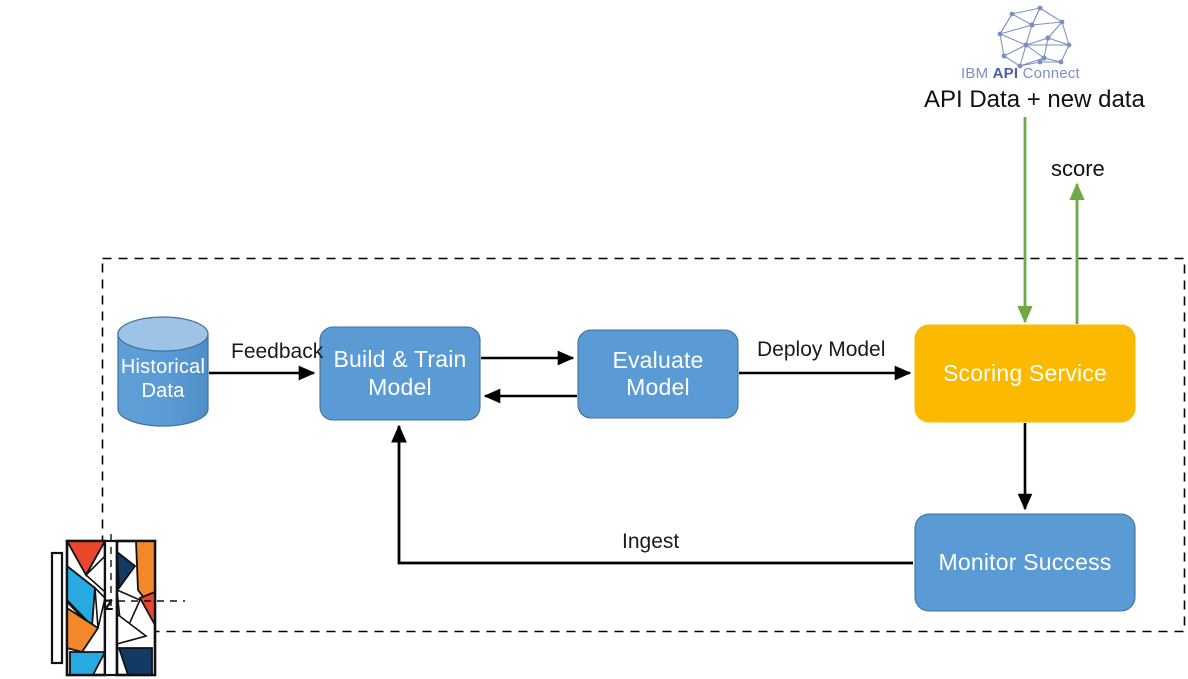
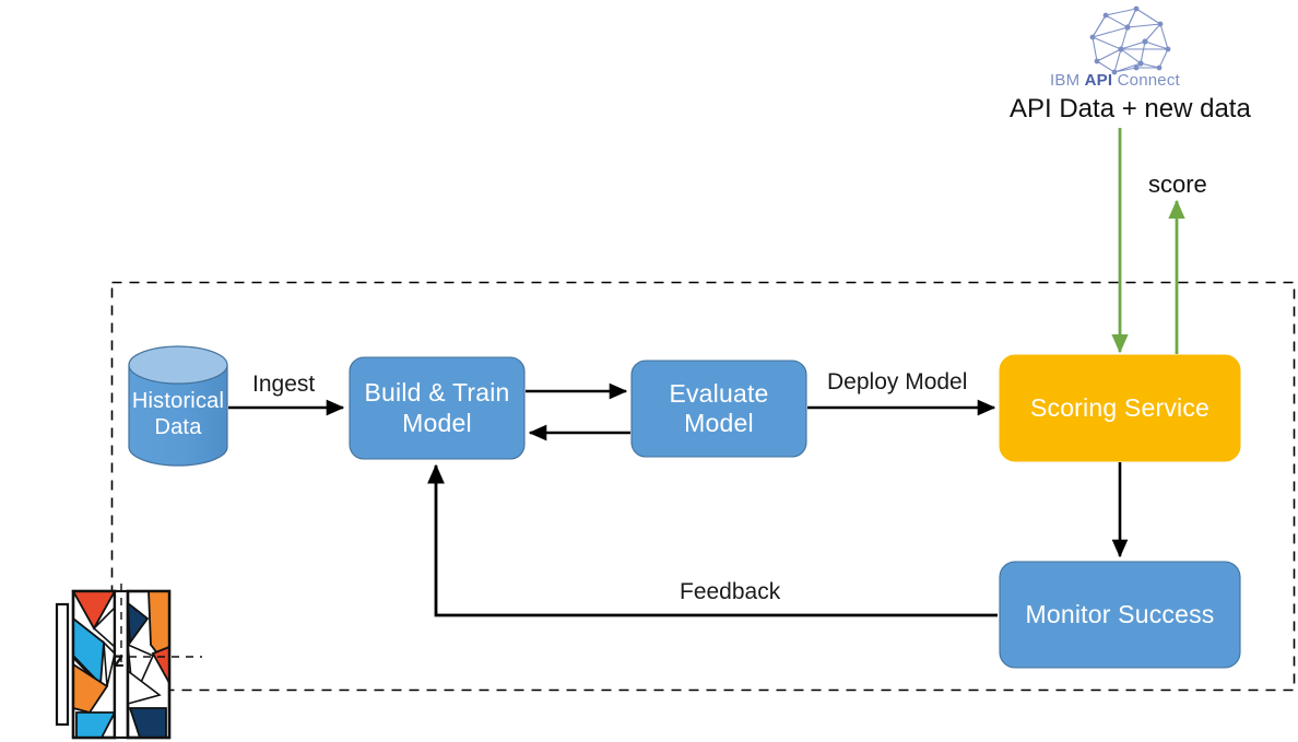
  Historical
  Data
  Build & Train
  Model
  Evaluate
  Model
  Scoring Service
  Monitor Success
- Feedback
+ Ingest
  Deploy Model
- Ingest
+ Feedback
  API Data + new data
  score
  IBM API Connect
  z
